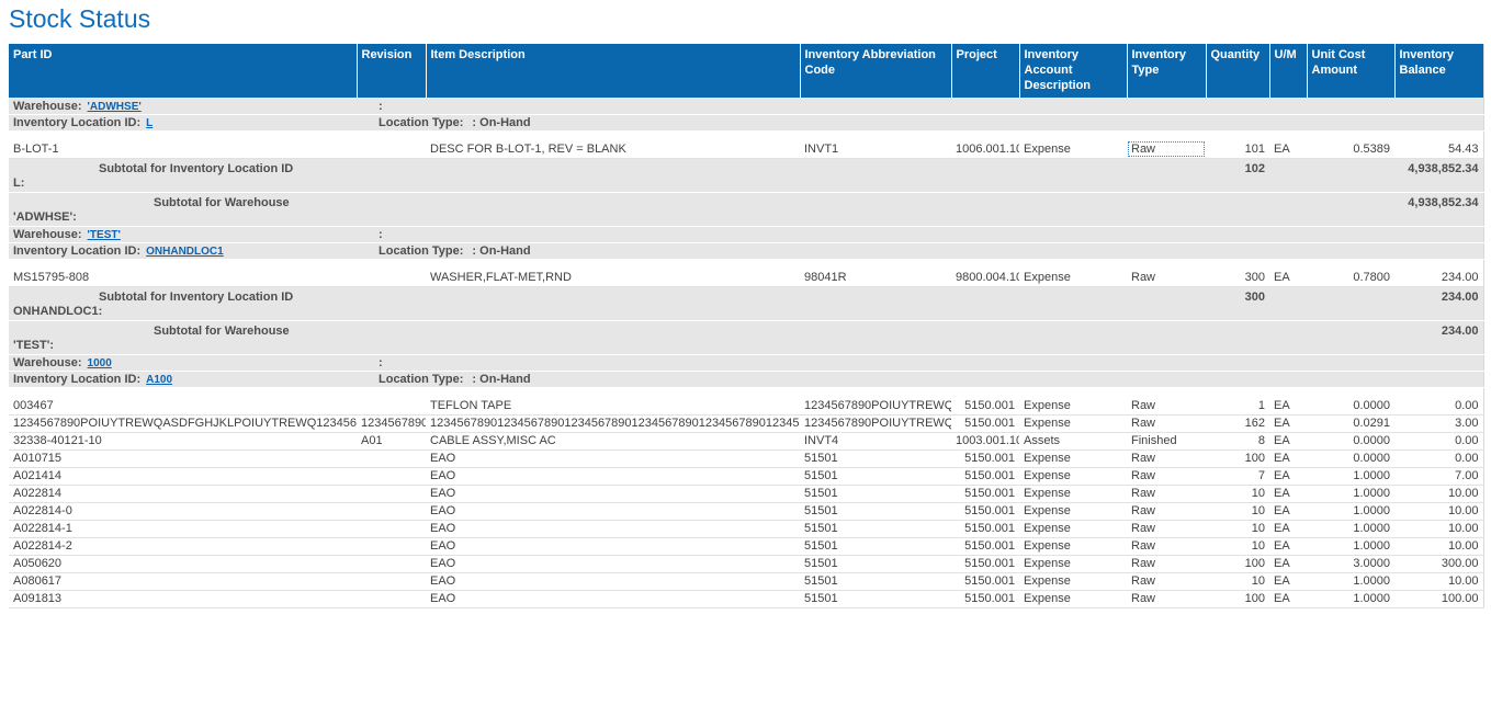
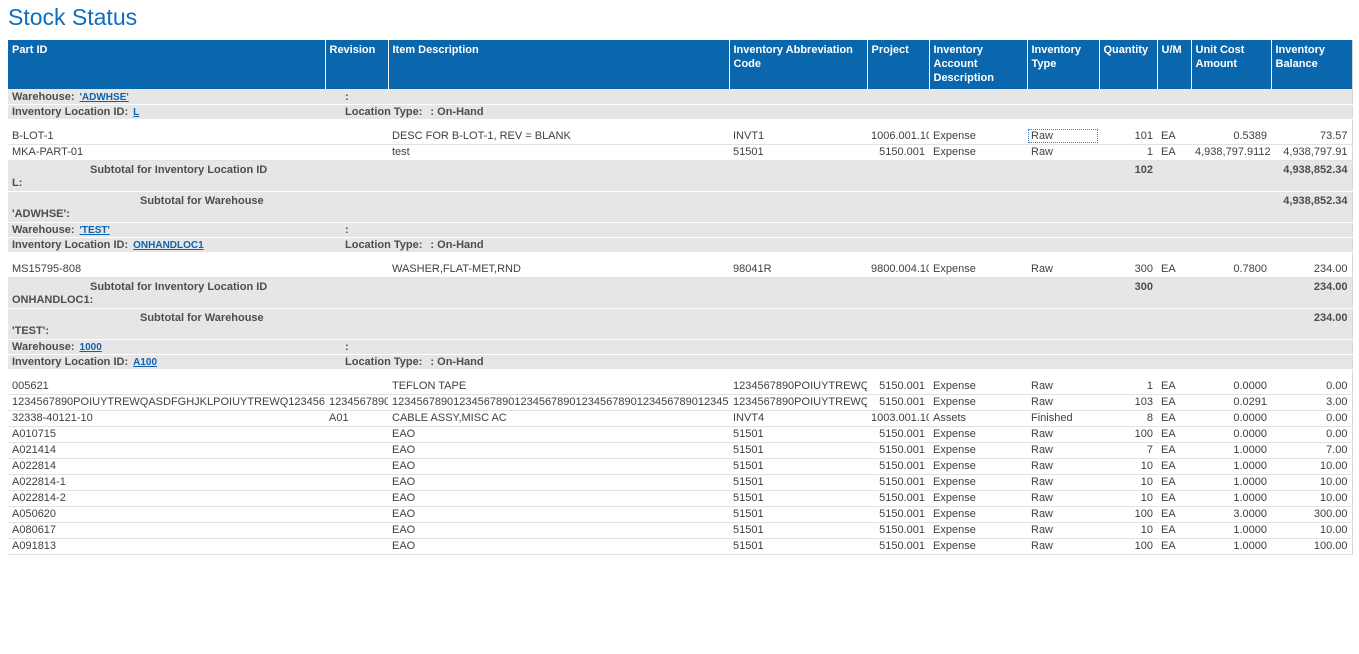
  Stock Status
  Part ID	Revision	Item Description	Inventory Abbreviation Code	Project	Inventory Account Description	Inventory Type	Quantity	U/M	Unit Cost Amount	Inventory Balance
  Warehouse: 'ADWHSE' :
  Inventory Location ID: L Location Type: : On-Hand
- B-LOT-1		DESC FOR B-LOT-1, REV = BLANK	INVT1	1006.001.1	Expense	Raw	101	EA	0.5389	54.43
+ B-LOT-1		DESC FOR B-LOT-1, REV = BLANK	INVT1	1006.001.1	Expense	Raw	101	EA	0.5389	73.57
+ MKA-PART-01		test	51501	5150.001	Expense	Raw	1	EA	4,938,797.9112	4,938,797.91
  Subtotal for Inventory Location IDL:	102		4,938,852.34
  Subtotal for Warehouse'ADWHSE':	4,938,852.34
  Warehouse: 'TEST' :
  Inventory Location ID: ONHANDLOC1 Location Type: : On-Hand
  MS15795-808		WASHER,FLAT-MET,RND	98041R	9800.004.1	Expense	Raw	300	EA	0.7800	234.00
  Subtotal for Inventory Location IDONHANDLOC1:	300		234.00
  Subtotal for Warehouse'TEST':	234.00
  Warehouse: 1000 :
  Inventory Location ID: A100 Location Type: : On-Hand
- 003467		TEFLON TAPE	1234567890POIUYTREWQ	5150.001	Expense	Raw	1	EA	0.0000	0.00
+ 005621		TEFLON TAPE	1234567890POIUYTREWQ	5150.001	Expense	Raw	1	EA	0.0000	0.00
- 1234567890POIUYTREWQASDFGHJKLPOIUYTREWQ123456	1234567890	1234567890123456789012345678901234567890123456789012345	1234567890POIUYTREWQ	5150.001	Expense	Raw	162	EA	0.0291	3.00
+ 1234567890POIUYTREWQASDFGHJKLPOIUYTREWQ123456	1234567890	1234567890123456789012345678901234567890123456789012345	1234567890POIUYTREWQ	5150.001	Expense	Raw	103	EA	0.0291	3.00
  32338-40121-10	A01	CABLE ASSY,MISC AC	INVT4	1003.001.1	Assets	Finished	8	EA	0.0000	0.00
  A010715		EAO	51501	5150.001	Expense	Raw	100	EA	0.0000	0.00
  A021414		EAO	51501	5150.001	Expense	Raw	7	EA	1.0000	7.00
  A022814		EAO	51501	5150.001	Expense	Raw	10	EA	1.0000	10.00
- A022814-0		EAO	51501	5150.001	Expense	Raw	10	EA	1.0000	10.00
  A022814-1		EAO	51501	5150.001	Expense	Raw	10	EA	1.0000	10.00
  A022814-2		EAO	51501	5150.001	Expense	Raw	10	EA	1.0000	10.00
  A050620		EAO	51501	5150.001	Expense	Raw	100	EA	3.0000	300.00
  A080617		EAO	51501	5150.001	Expense	Raw	10	EA	1.0000	10.00
  A091813		EAO	51501	5150.001	Expense	Raw	100	EA	1.0000	100.00
